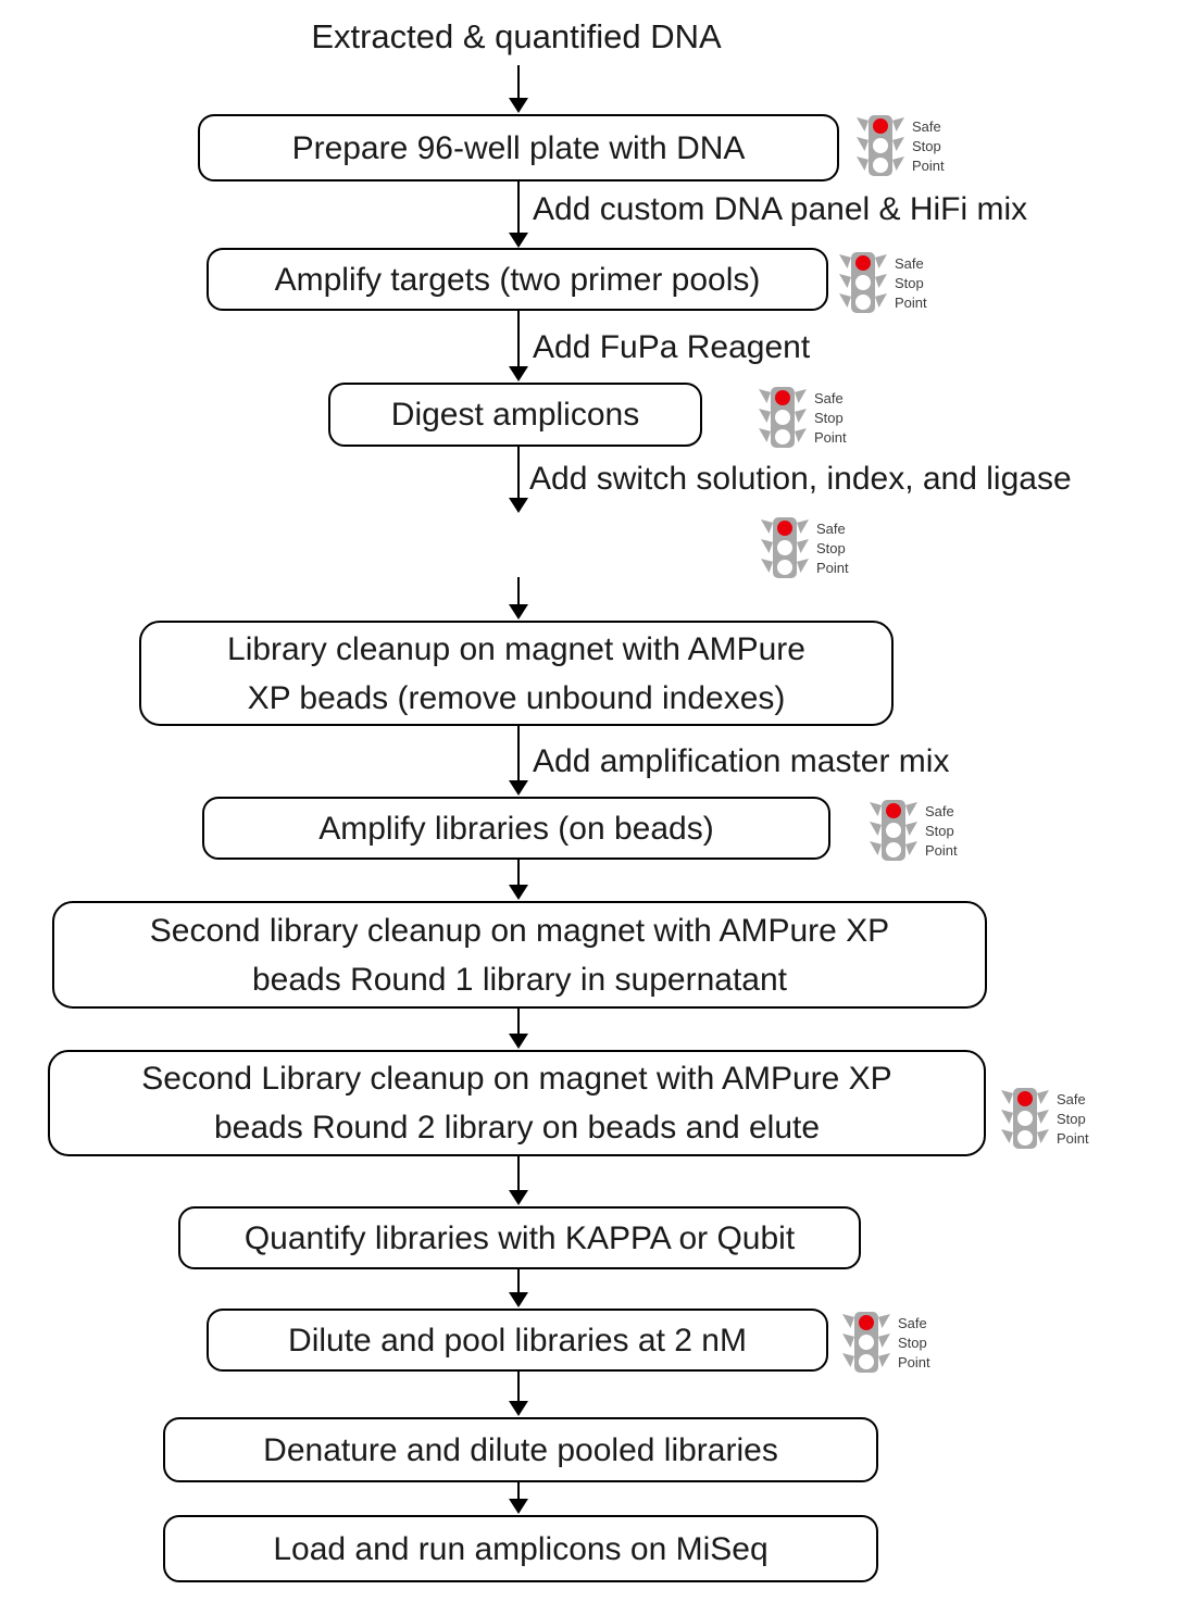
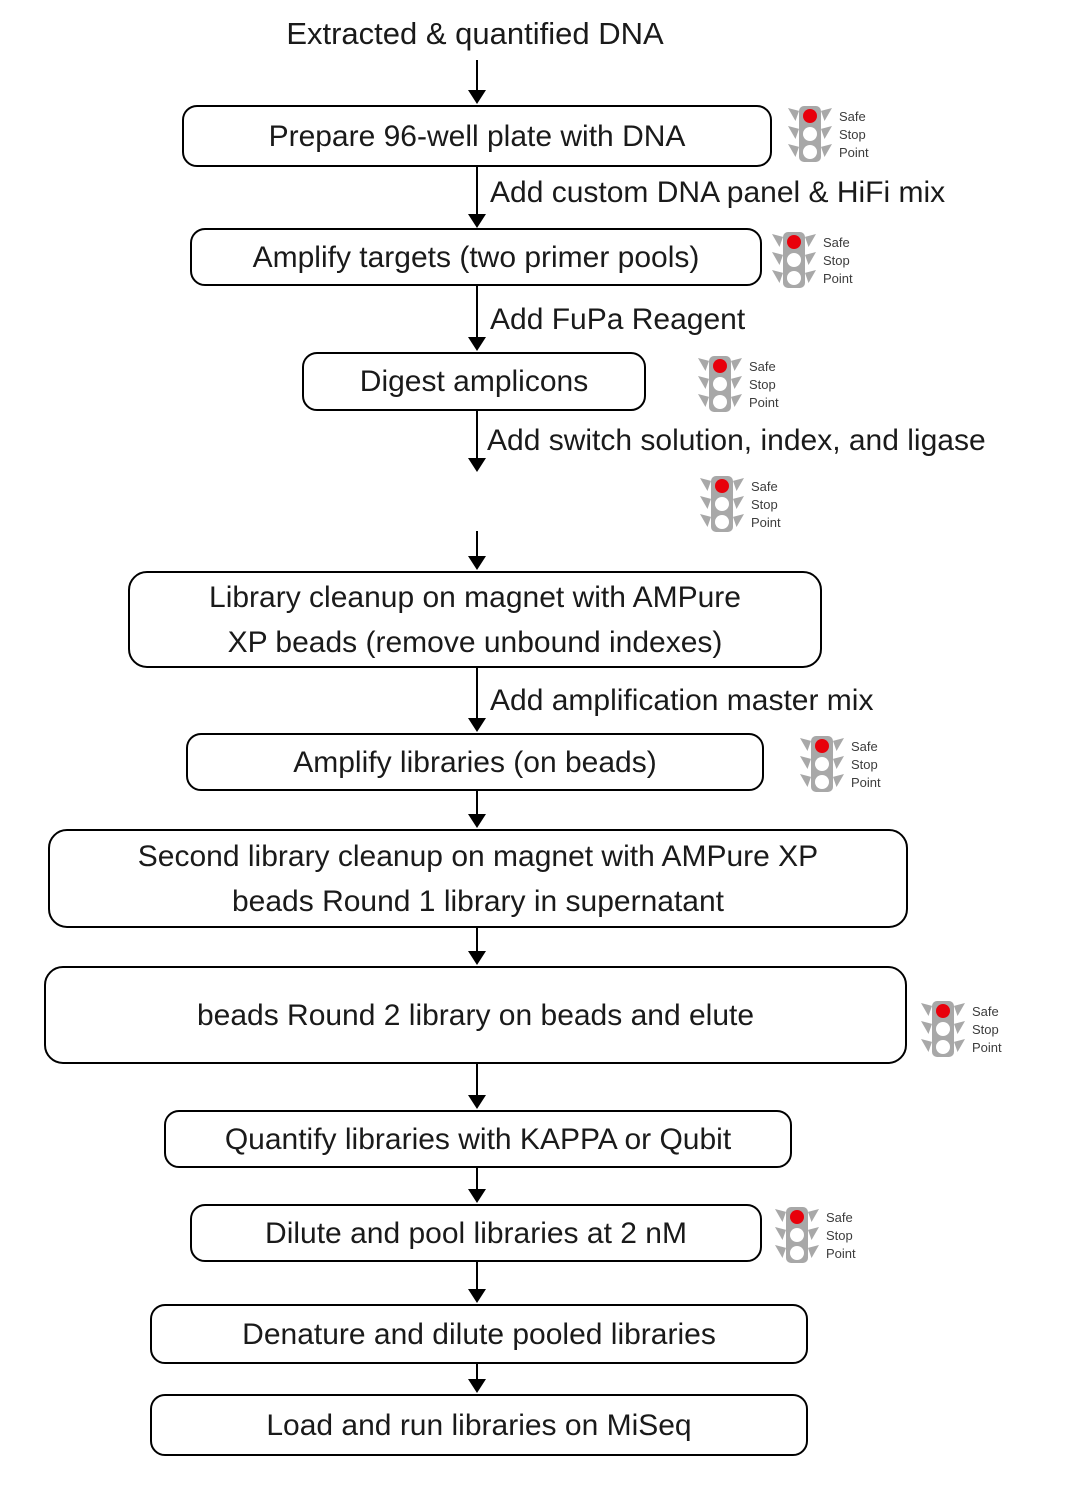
  Extracted & quantified DNA
  Add custom DNA panel & HiFi mix
  Add FuPa Reagent
  Add switch solution, index, and ligase
  Add amplification master mix
  Prepare 96-well plate with DNA
  Amplify targets (two primer pools)
  Digest amplicons
  Library cleanup on magnet with AMPure
  XP beads (remove unbound indexes)
  Amplify libraries (on beads)
  Second library cleanup on magnet with AMPure XP
  beads Round 1 library in supernatant
- Second Library cleanup on magnet with AMPure XP
  beads Round 2 library on beads and elute
  Quantify libraries with KAPPA or Qubit
  Dilute and pool libraries at 2 nM
  Denature and dilute pooled libraries
- Load and run amplicons on MiSeq
+ Load and run libraries on MiSeq
  Safe
  Stop
  Point
  Safe
  Stop
  Point
  Safe
  Stop
  Point
  Safe
  Stop
  Point
  Safe
  Stop
  Point
  Safe
  Stop
  Point
  Safe
  Stop
  Point
